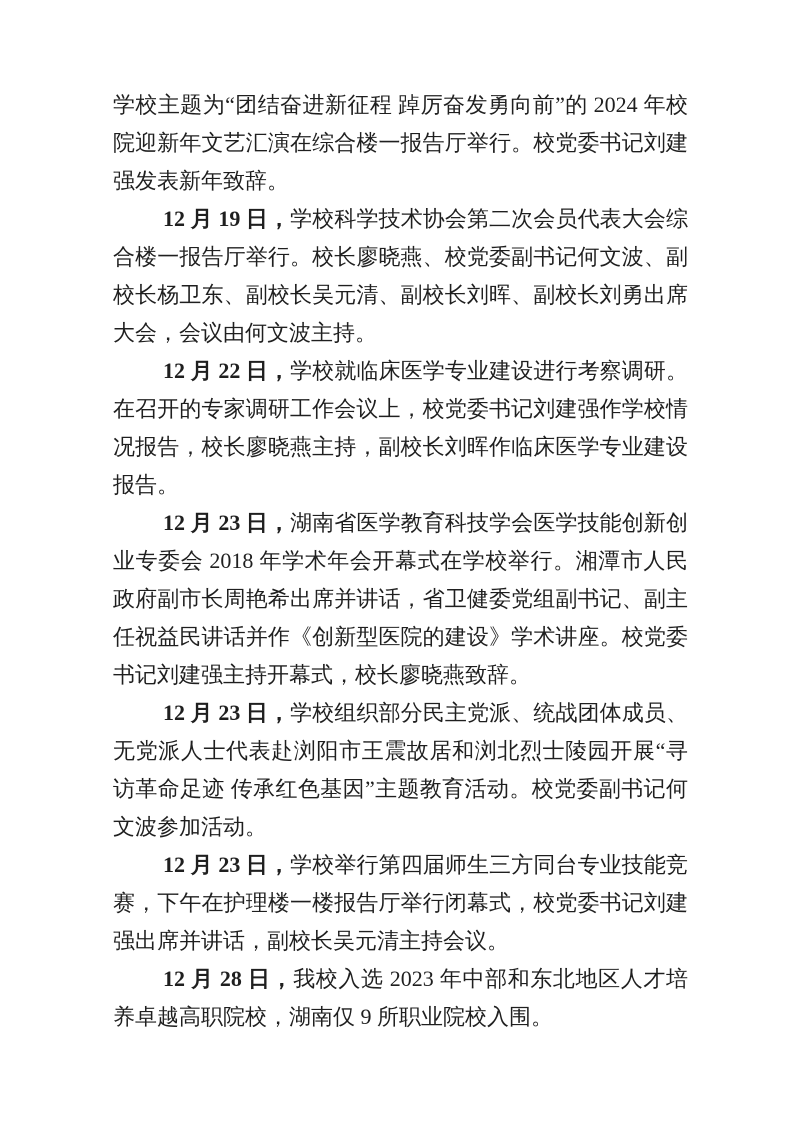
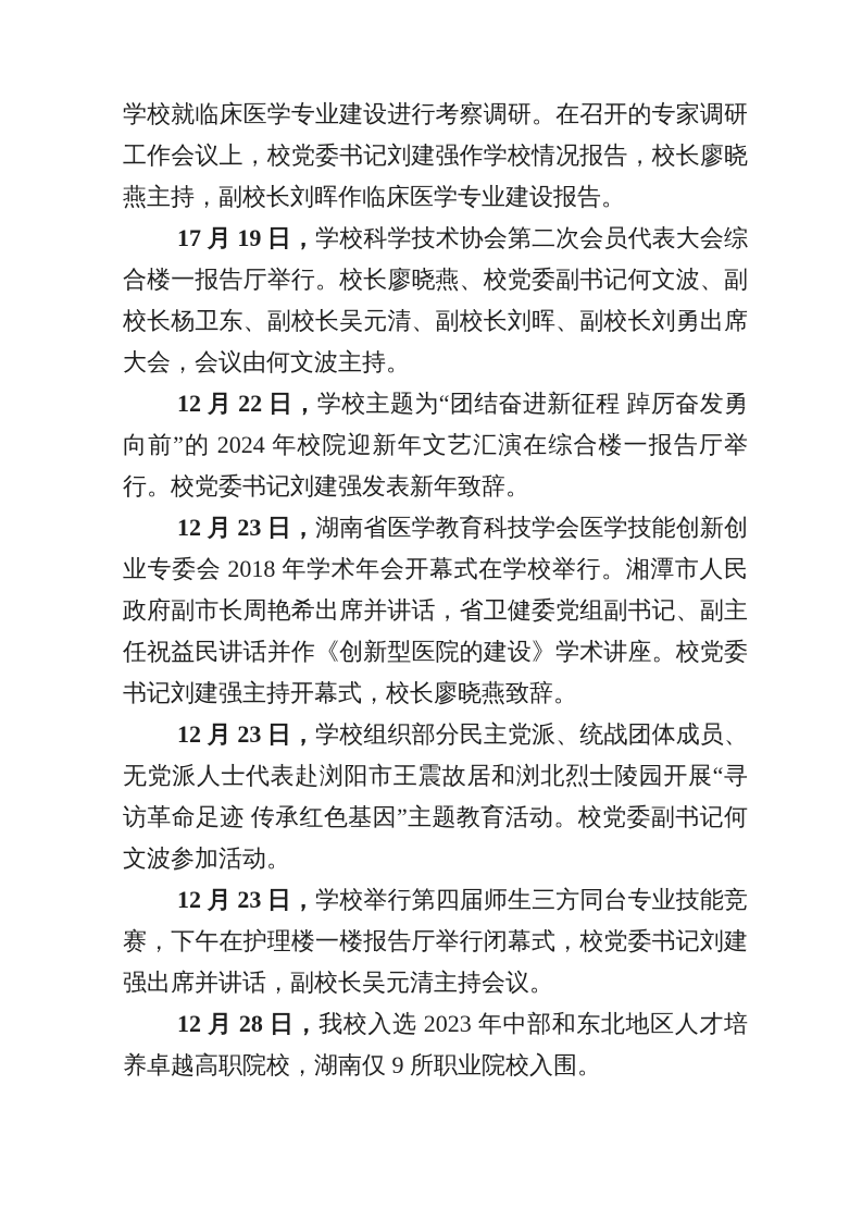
- 学校主题为“团结奋进新征程 踔厉奋发勇向前”的 2024 年校院迎新年文艺汇演在综合楼一报告厅举行。校党委书记刘建强发表新年致辞。
+ 学校就临床医学专业建设进行考察调研。在召开的专家调研工作会议上，校党委书记刘建强作学校情况报告，校长廖晓燕主持，副校长刘晖作临床医学专业建设报告。
- 12 月 19 日，学校科学技术协会第二次会员代表大会综合楼一报告厅举行。校长廖晓燕、校党委副书记何文波、副校长杨卫东、副校长吴元清、副校长刘晖、副校长刘勇出席大会，会议由何文波主持。
+ 17 月 19 日，学校科学技术协会第二次会员代表大会综合楼一报告厅举行。校长廖晓燕、校党委副书记何文波、副校长杨卫东、副校长吴元清、副校长刘晖、副校长刘勇出席大会，会议由何文波主持。
- 12 月 22 日，学校就临床医学专业建设进行考察调研。在召开的专家调研工作会议上，校党委书记刘建强作学校情况报告，校长廖晓燕主持，副校长刘晖作临床医学专业建设报告。
+ 12 月 22 日，学校主题为“团结奋进新征程 踔厉奋发勇向前”的 2024 年校院迎新年文艺汇演在综合楼一报告厅举行。校党委书记刘建强发表新年致辞。
  12 月 23 日，湖南省医学教育科技学会医学技能创新创业专委会 2018 年学术年会开幕式在学校举行。湘潭市人民政府副市长周艳希出席并讲话，省卫健委党组副书记、副主任祝益民讲话并作《创新型医院的建设》学术讲座。校党委书记刘建强主持开幕式，校长廖晓燕致辞。
  12 月 23 日，学校组织部分民主党派、统战团体成员、无党派人士代表赴浏阳市王震故居和浏北烈士陵园开展“寻访革命足迹 传承红色基因”主题教育活动。校党委副书记何文波参加活动。
  12 月 23 日，学校举行第四届师生三方同台专业技能竞赛，下午在护理楼一楼报告厅举行闭幕式，校党委书记刘建强出席并讲话，副校长吴元清主持会议。
  12 月 28 日，我校入选 2023 年中部和东北地区人才培养卓越高职院校，湖南仅 9 所职业院校入围。
